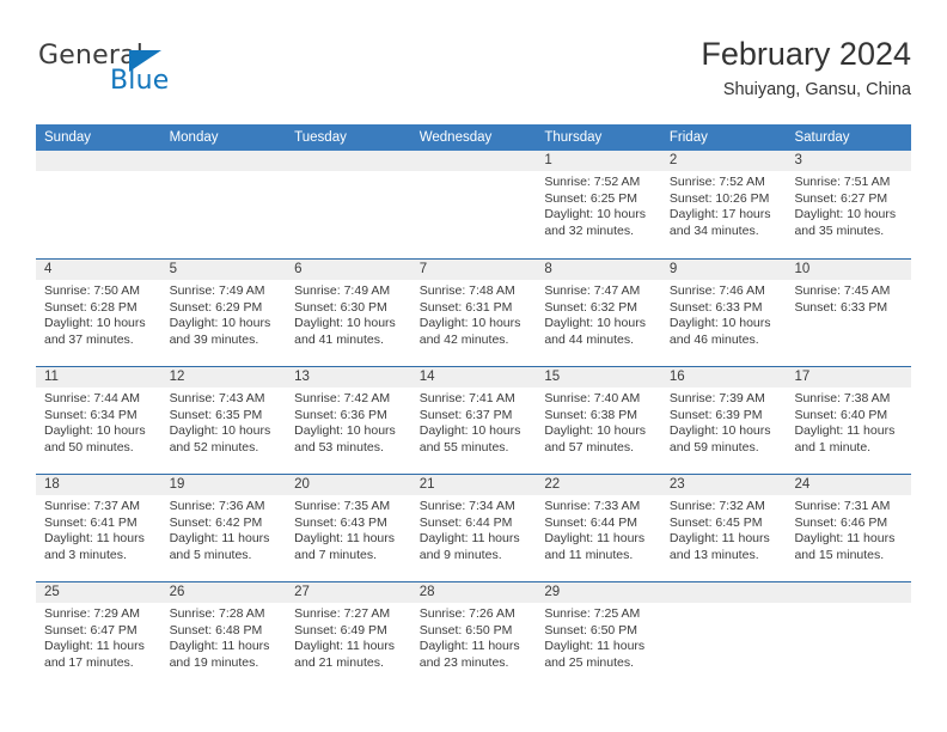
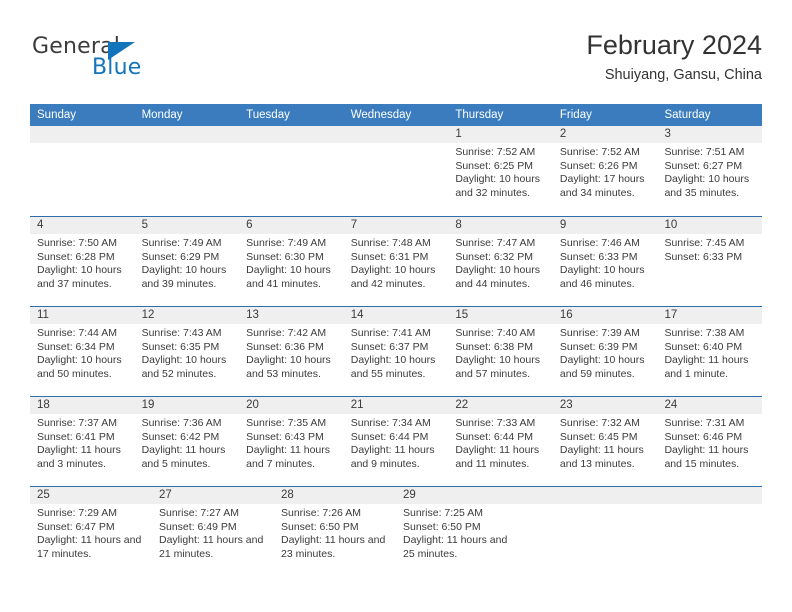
  General
  Blue
  February 2024
  Shuiyang, Gansu, China
  Sunday
  Monday
  Tuesday
  Wednesday
  Thursday
  Friday
  Saturday
  1
  Sunrise: 7:52 AM
  Sunset: 6:25 PM
  Daylight: 10 hours and 32 minutes.
  2
  Sunrise: 7:52 AM
- Sunset: 10:26 PM
+ Sunset: 6:26 PM
  Daylight: 17 hours and 34 minutes.
  3
  Sunrise: 7:51 AM
  Sunset: 6:27 PM
  Daylight: 10 hours and 35 minutes.
  4
  Sunrise: 7:50 AM
  Sunset: 6:28 PM
  Daylight: 10 hours and 37 minutes.
  5
  Sunrise: 7:49 AM
  Sunset: 6:29 PM
  Daylight: 10 hours and 39 minutes.
  6
  Sunrise: 7:49 AM
  Sunset: 6:30 PM
  Daylight: 10 hours and 41 minutes.
  7
  Sunrise: 7:48 AM
  Sunset: 6:31 PM
  Daylight: 10 hours and 42 minutes.
  8
  Sunrise: 7:47 AM
  Sunset: 6:32 PM
  Daylight: 10 hours and 44 minutes.
  9
  Sunrise: 7:46 AM
  Sunset: 6:33 PM
  Daylight: 10 hours and 46 minutes.
  10
  Sunrise: 7:45 AM
  Sunset: 6:33 PM
  11
  Sunrise: 7:44 AM
  Sunset: 6:34 PM
  Daylight: 10 hours and 50 minutes.
  12
  Sunrise: 7:43 AM
  Sunset: 6:35 PM
  Daylight: 10 hours and 52 minutes.
  13
  Sunrise: 7:42 AM
  Sunset: 6:36 PM
  Daylight: 10 hours and 53 minutes.
  14
  Sunrise: 7:41 AM
  Sunset: 6:37 PM
  Daylight: 10 hours and 55 minutes.
  15
  Sunrise: 7:40 AM
  Sunset: 6:38 PM
  Daylight: 10 hours and 57 minutes.
  16
  Sunrise: 7:39 AM
  Sunset: 6:39 PM
  Daylight: 10 hours and 59 minutes.
  17
  Sunrise: 7:38 AM
  Sunset: 6:40 PM
  Daylight: 11 hours and 1 minute.
  18
  Sunrise: 7:37 AM
  Sunset: 6:41 PM
  Daylight: 11 hours and 3 minutes.
  19
  Sunrise: 7:36 AM
  Sunset: 6:42 PM
  Daylight: 11 hours and 5 minutes.
  20
  Sunrise: 7:35 AM
  Sunset: 6:43 PM
  Daylight: 11 hours and 7 minutes.
  21
  Sunrise: 7:34 AM
  Sunset: 6:44 PM
  Daylight: 11 hours and 9 minutes.
  22
  Sunrise: 7:33 AM
  Sunset: 6:44 PM
  Daylight: 11 hours and 11 minutes.
  23
  Sunrise: 7:32 AM
  Sunset: 6:45 PM
  Daylight: 11 hours and 13 minutes.
  24
  Sunrise: 7:31 AM
  Sunset: 6:46 PM
  Daylight: 11 hours and 15 minutes.
  25
  Sunrise: 7:29 AM
  Sunset: 6:47 PM
  Daylight: 11 hours and 17 minutes.
- 26
- Sunrise: 7:28 AM
- Sunset: 6:48 PM
- Daylight: 11 hours and 19 minutes.
  27
  Sunrise: 7:27 AM
  Sunset: 6:49 PM
  Daylight: 11 hours and 21 minutes.
  28
  Sunrise: 7:26 AM
  Sunset: 6:50 PM
  Daylight: 11 hours and 23 minutes.
  29
  Sunrise: 7:25 AM
  Sunset: 6:50 PM
  Daylight: 11 hours and 25 minutes.
